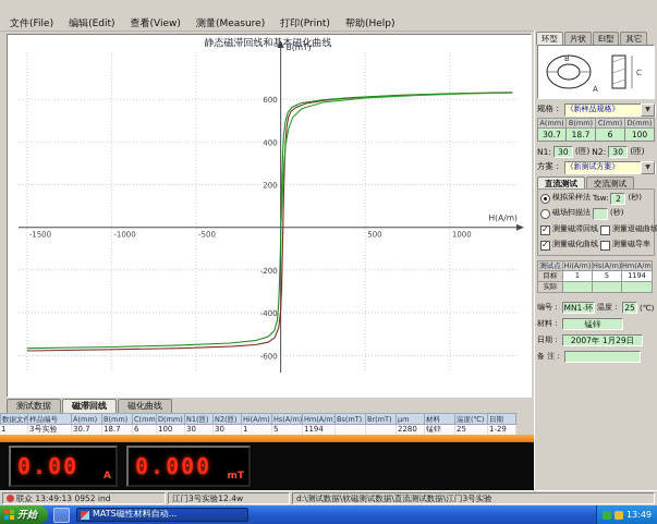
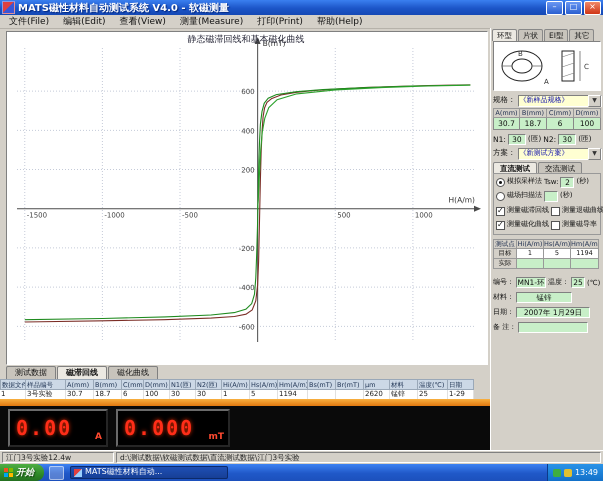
+ MATS磁性材料自动测试系统 V4.0 - 软磁测量
+ –
+ □
+ ×
  文件(File)
  编辑(Edit)
  查看(View)
  测量(Measure)
  打印(Print)
  帮助(Help)
  -1500
  -1000
  -500
  500
  1000
  -600
  -400
  -200
  200
  400
  600
  B(mT)
  H(A/m)
  静态磁滞回线和基本磁化曲线
  测试数据
  磁滞回线
  磁化曲线
  数据文件
  样品编号
  A(mm)
  B(mm)
  C(mm
  D(mm)
  N1(匝)
  N2(匝)
  Hi(A/m)
  Hs(A/m)
  Hm(A/m)
  Bs(mT)
  Br(mT)
  μm
  材料
  温度(℃)
  日期
  1
  3号实验
  30.7
  18.7
  6
  100
  30
  30
  1
  5
  1194
- 2280
+ 2620
  锰锌
  25
  1-29
  0.00
  A
  0.000
  mT
  环型
  片状
  EI型
  其它
  B
  A
  C
  规格：
  《新样品规格》
  A(mm)
  B(mm)
  C(mm)
  D(mm)
  30.7
  18.7
  6
  100
  N1:
  30
  (匝)
  N2:
  30
  (匝)
  方案：
  《新测试方案》
  直流测试
  交流测试
  模拟采样法
  Tsw:
  2
  (秒)
  磁场扫描法
  (秒)
  测量磁滞回线
  测量退磁曲线
  测量磁化曲线
  测量磁导率
  测试点
  Hi(A/m)
  Hs(A/m)
  Hm(A/m)
  目标
  1
  5
  1194
  实际
  编号：
  MN1-环
  温度：
  25
  (℃)
  材料：
  锰锌
  日期：
  2007年 1月29日
  备 注：
- 联众 13:49:13 0952 ind
  江门3号实验12.4w
  d:\测试数据\软磁测试数据\直流测试数据\江门3号实验
  开始
  MATS磁性材料自动...
  13:49
